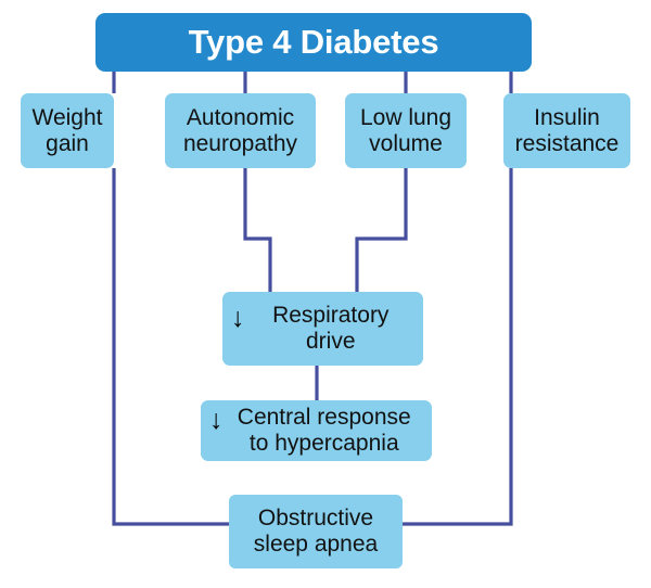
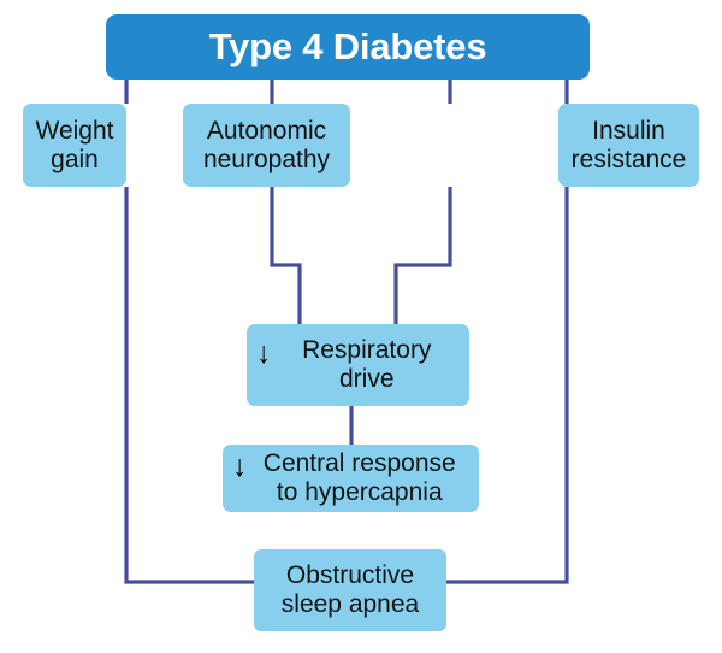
  Type 4 Diabetes
  Weight
  gain
  Autonomic
  neuropathy
- Low lung
- volume
  Insulin
  resistance
  ↓
  Respiratory
  drive
  ↓
  Central response
  to hypercapnia
  Obstructive
  sleep apnea
